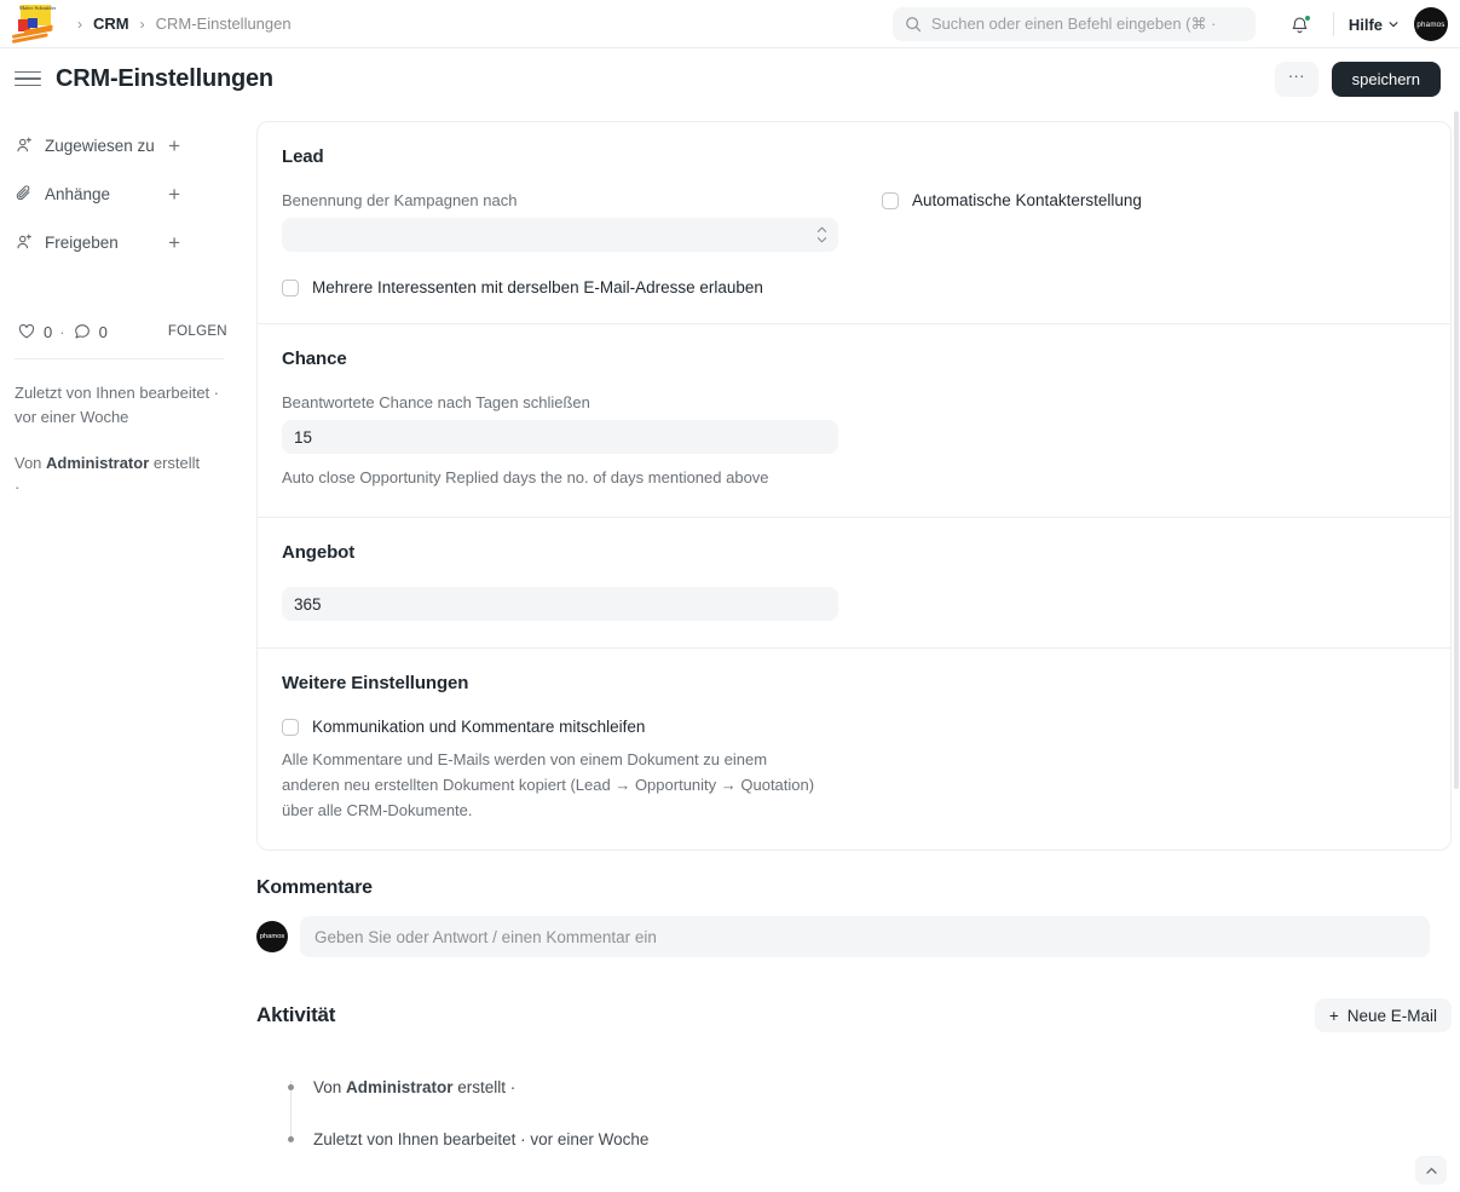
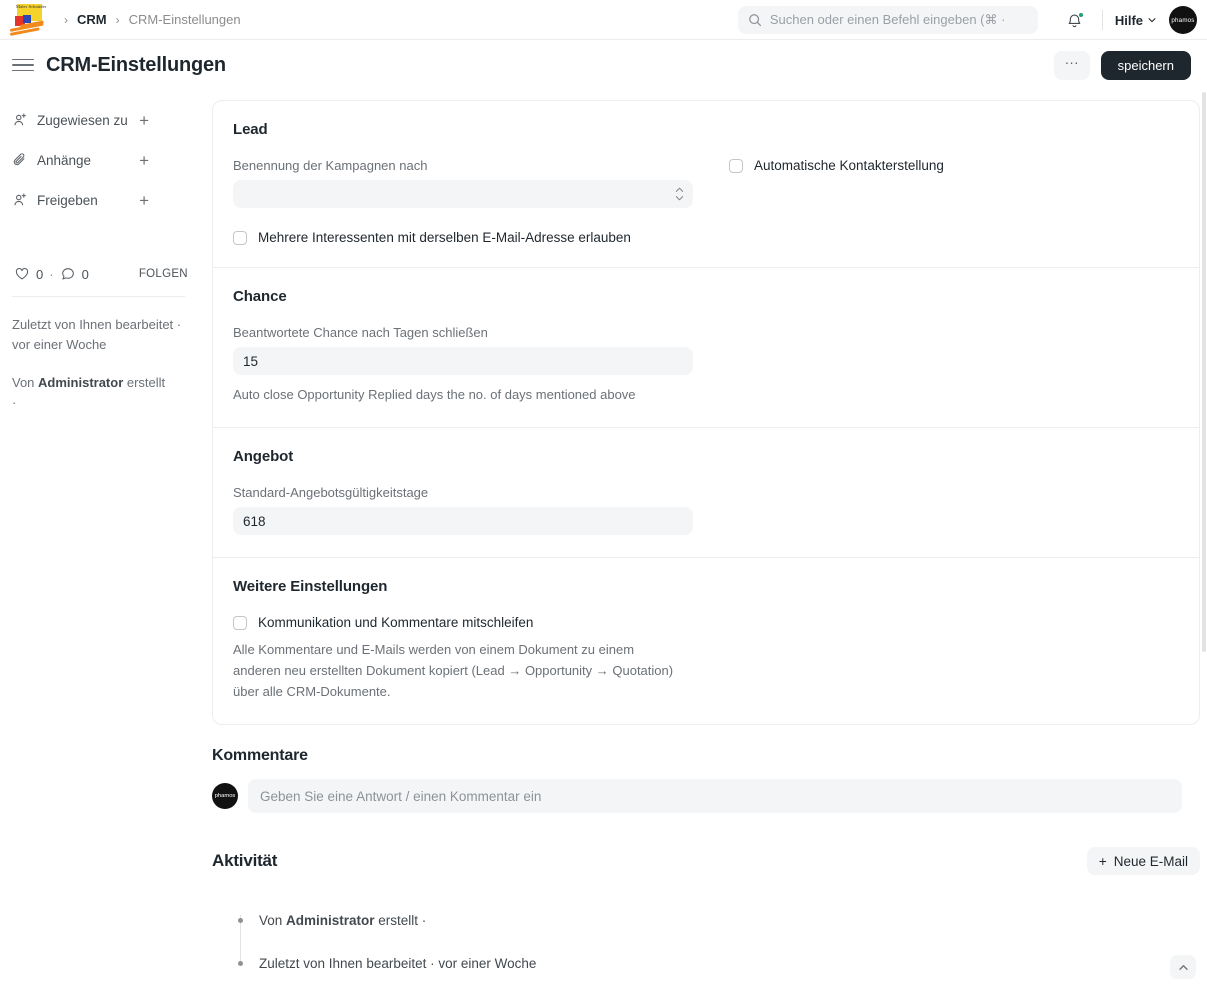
  ›
  CRM
  ›
  CRM-Einstellungen
  Suchen oder einen Befehl eingeben (⌘ ·
  Hilfe
  CRM-Einstellungen
  ···
  speichern
  Zugewiesen zu
  +
  Anhänge
  +
  Freigeben
  +
  0
  ·
  0
  FOLGEN
  Zuletzt von Ihnen bearbeitet · vor einer Woche
  Von Administrator erstellt
  ·
  Lead
  Benennung der Kampagnen nach
  Automatische Kontakterstellung
  Mehrere Interessenten mit derselben E-Mail-Adresse erlauben
  Chance
  Beantwortete Chance nach Tagen schließen
  15
  Auto close Opportunity Replied days the no. of days mentioned above
  Angebot
+ Standard-Angebotsgültigkeitstage
- 365
+ 618
  Weitere Einstellungen
  Kommunikation und Kommentare mitschleifen
  Alle Kommentare und E-Mails werden von einem Dokument zu einem anderen neu erstellten Dokument kopiert (Lead → Opportunity → Quotation) über alle CRM-Dokumente.
  Kommentare
- Geben Sie oder Antwort / einen Kommentar ein
+ Geben Sie eine Antwort / einen Kommentar ein
  Aktivität
  +
  Neue E-Mail
  Von Administrator erstellt ·
  Zuletzt von Ihnen bearbeitet · vor einer Woche
